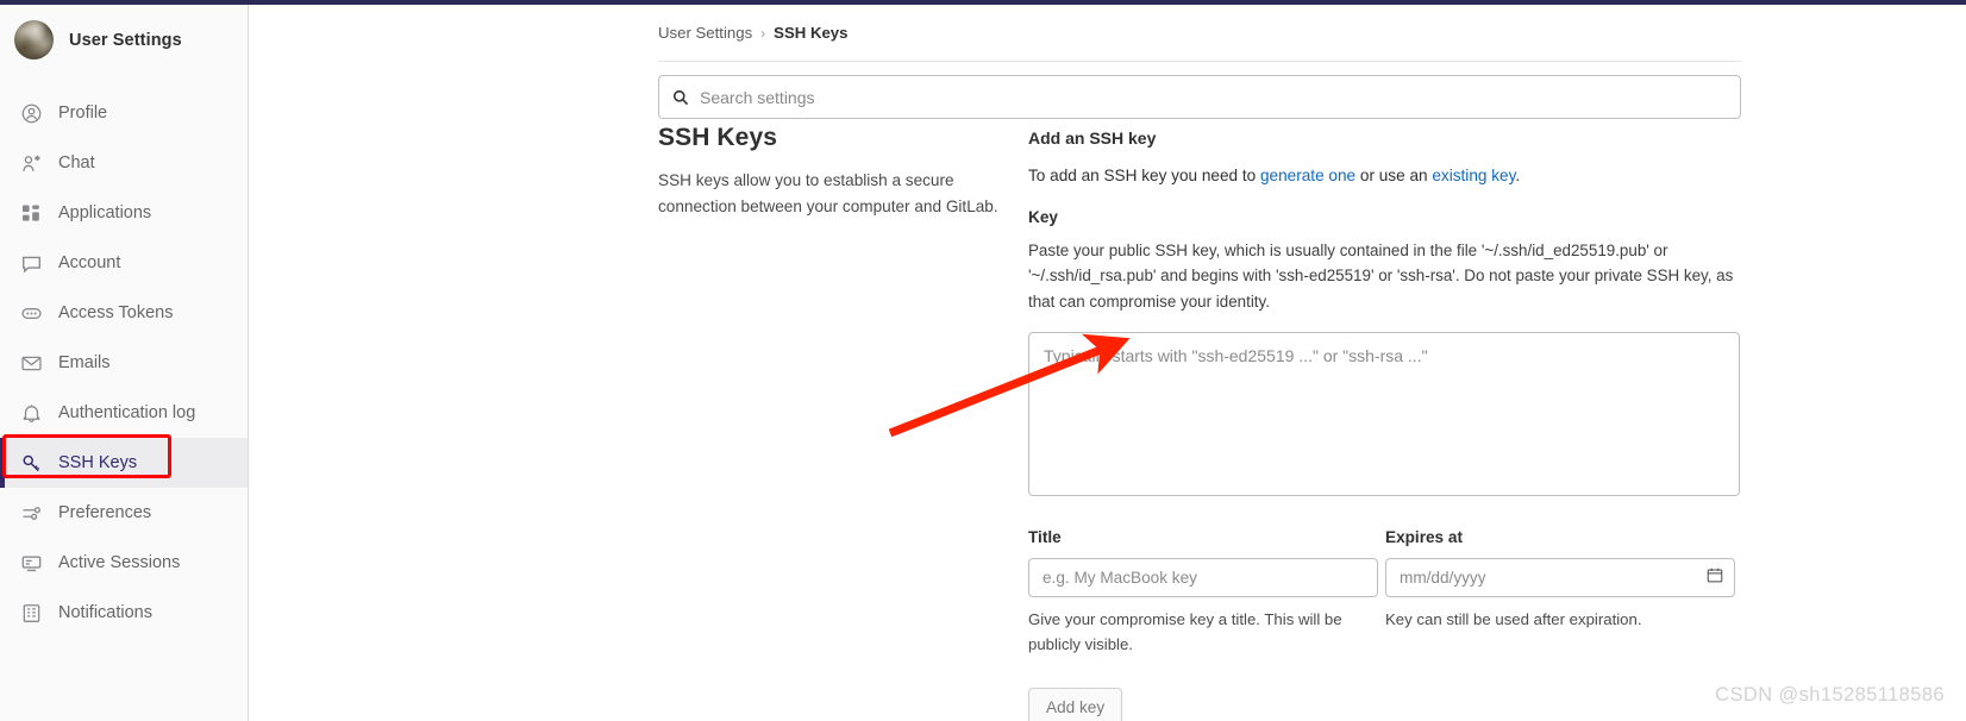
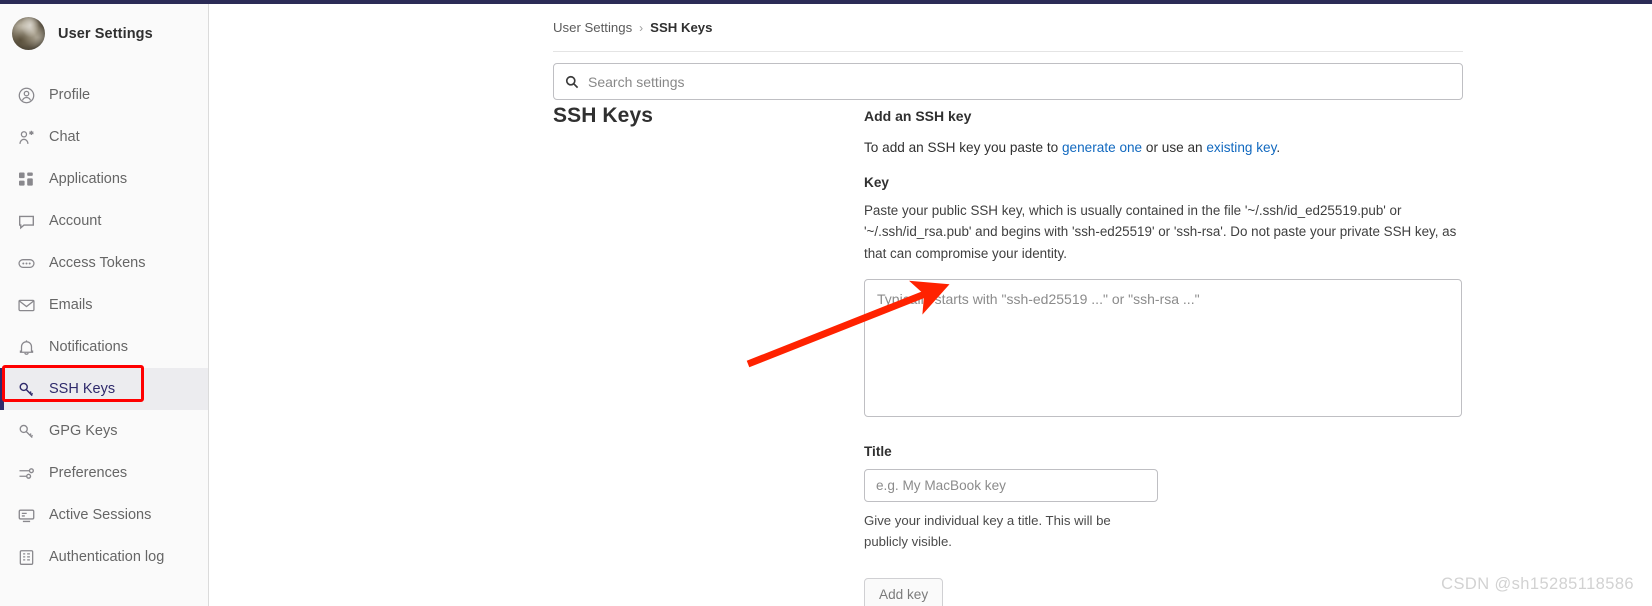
  User Settings
  Profile
  Chat
  Applications
  Account
  Access Tokens
  Emails
- Authentication log
+ Notifications
  SSH Keys
+ GPG Keys
  Preferences
  Active Sessions
- Notifications
+ Authentication log
  User Settings
  ›
  SSH Keys
  Search settings
  SSH Keys
- SSH keys allow you to establish a secure connection between your computer and GitLab.
  Add an SSH key
- To add an SSH key you need to generate one or use an existing key.
+ To add an SSH key you paste to generate one or use an existing key.
  Key
  Paste your public SSH key, which is usually contained in the file '~/.ssh/id_ed25519.pub' or '~/.ssh/id_rsa.pub' and begins with 'ssh-ed25519' or 'ssh-rsa'. Do not paste your private SSH key, as that can compromise your identity.
  Typlly starts with "ssh-ed25519 ..." or "ssh-rsa ..."
  Title
  e.g. My MacBook key
- Give your compromise key a title. This will be publicly visible.
+ Give your individual key a title. This will be publicly visible.
- Expires at
- mm/dd/yyyy
- Key can still be used after expiration.
  Add key
  CSDN @sh15285118586
